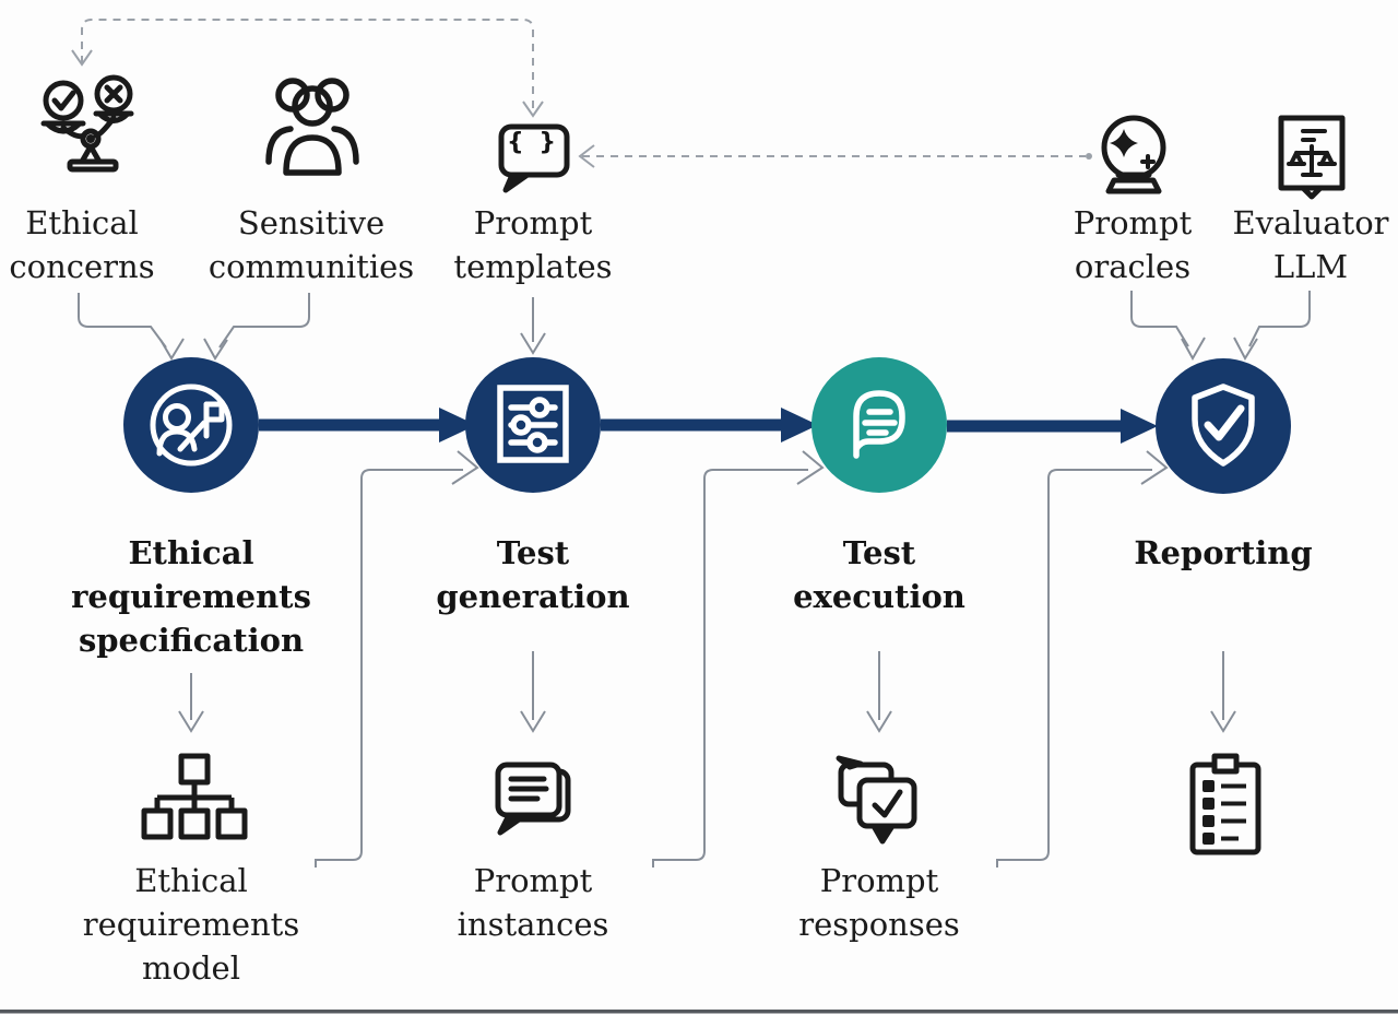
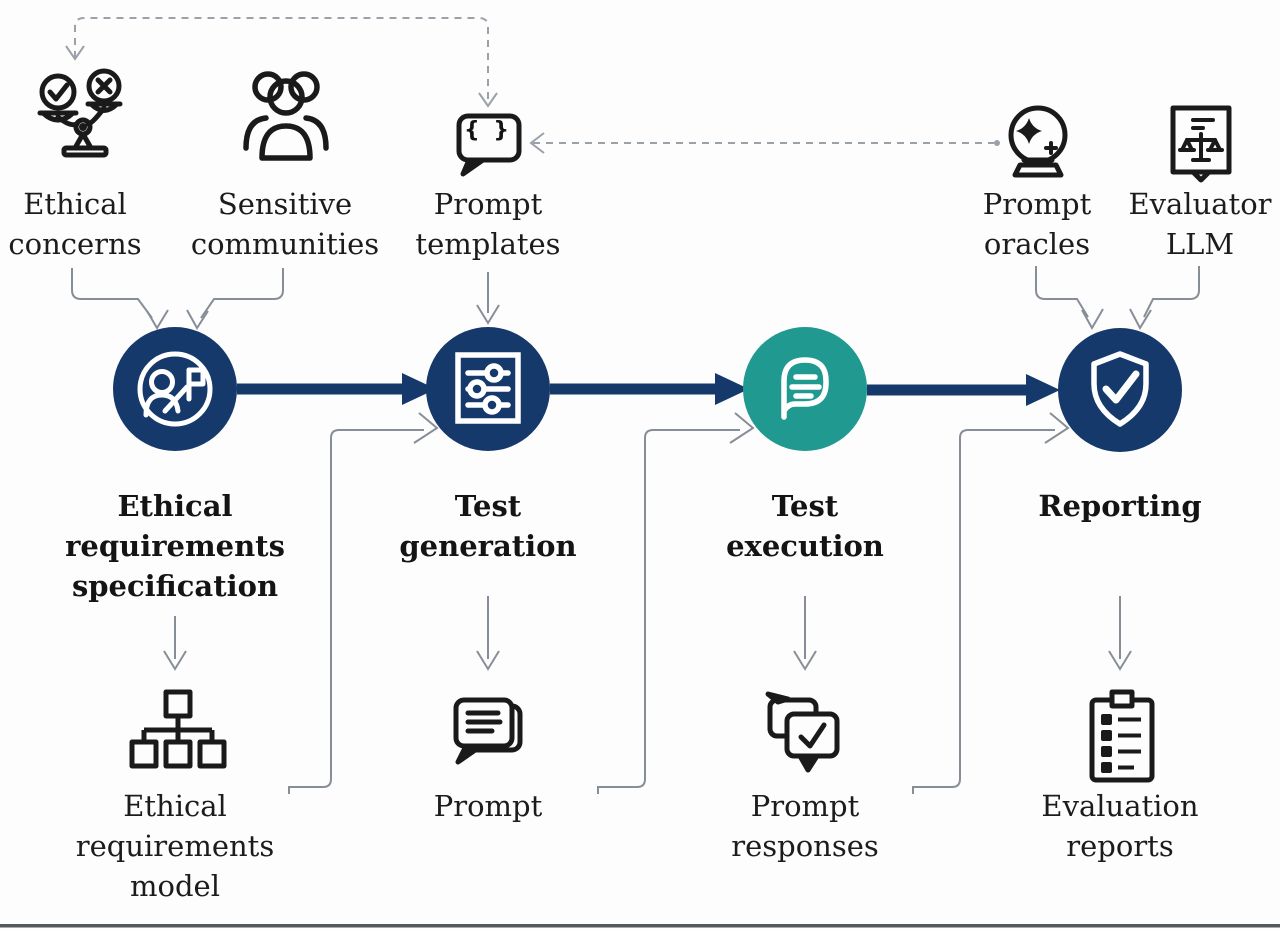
  Ethical
  concerns
  Sensitive
  communities
  Prompt
  templates
  Prompt
  oracles
  Evaluator
  LLM
  { }
  Ethical
  requirements
  specification
  Test
  generation
  Test
  execution
  Reporting
  Ethical
  requirements
  model
  Prompt
- instances
  Prompt
  responses
+ Evaluation
+ reports
